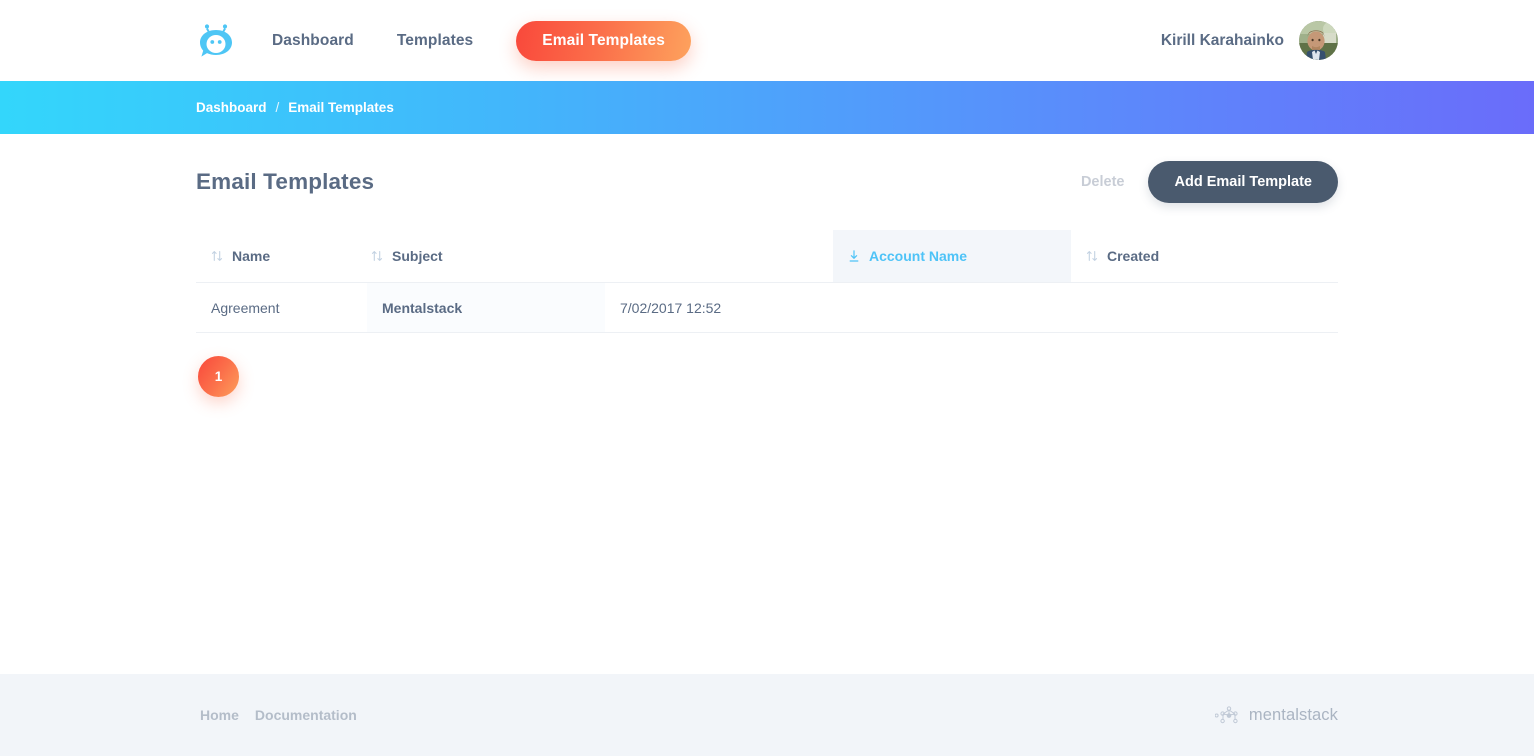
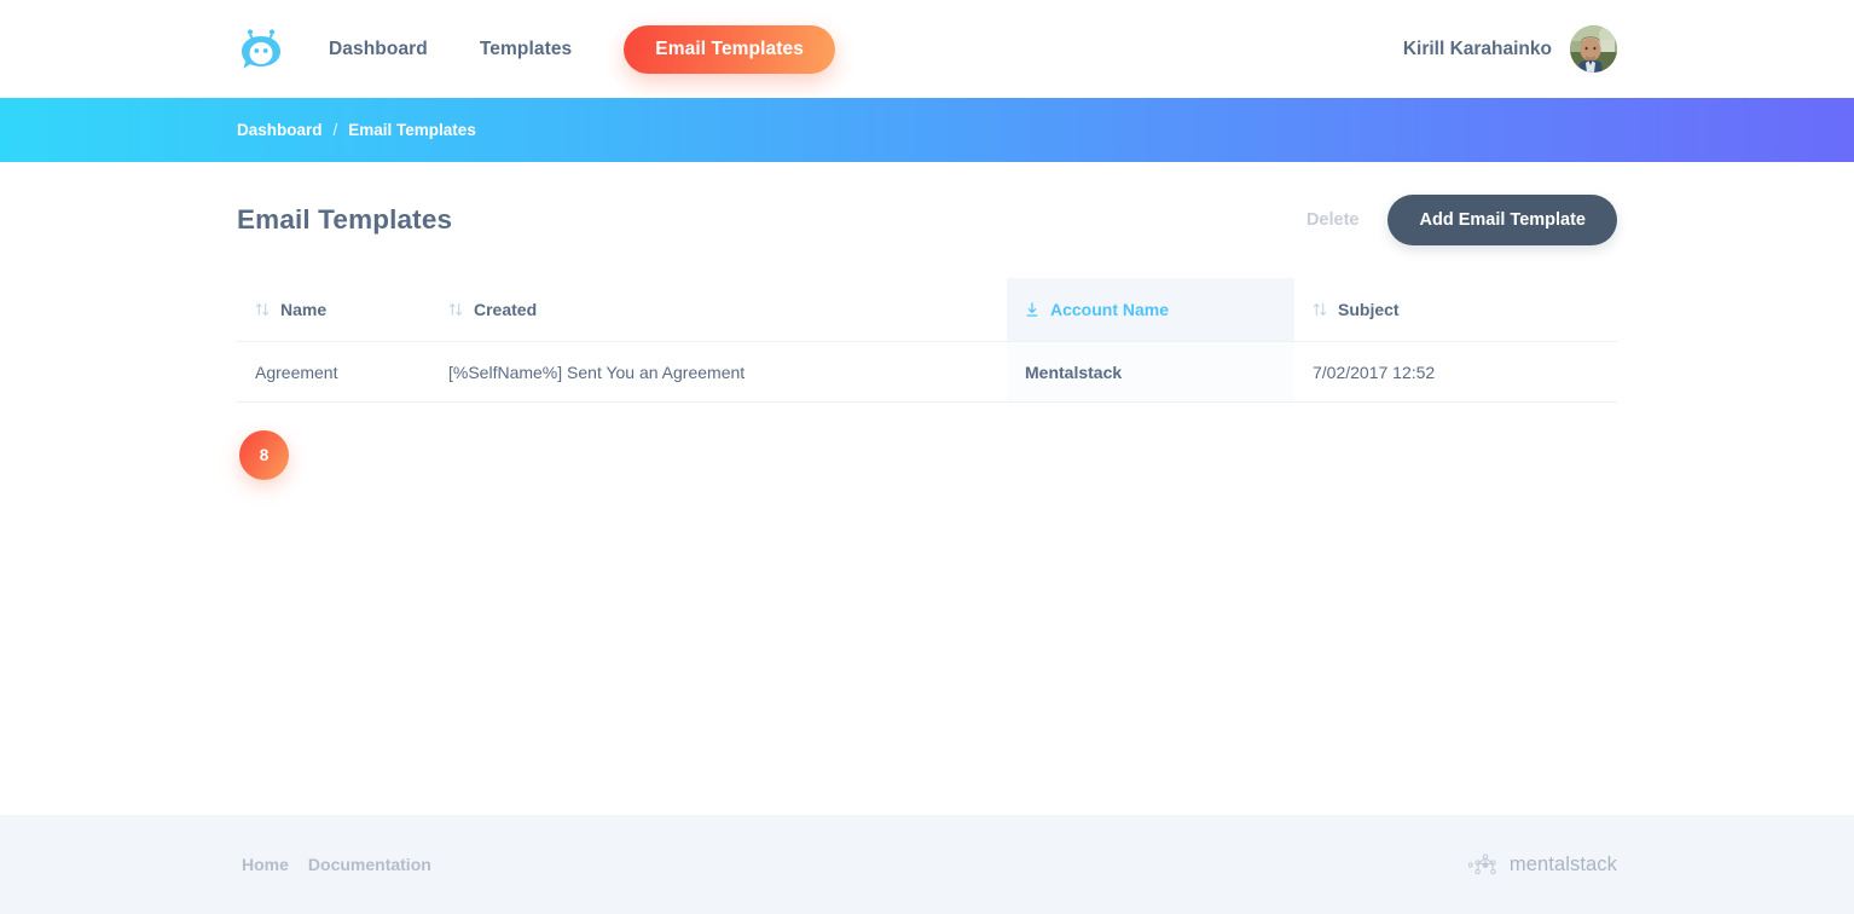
  Dashboard
  Templates
  Email Templates
  Kirill Karahainko
  Dashboard
  /
  Email Templates
  Email Templates
  Delete
  Add Email Template
  Name
- Subject
+ Created
  Account Name
- Created
+ Subject
  Agreement
+ [%SelfName%] Sent You an Agreement
  Mentalstack
  7/02/2017 12:52
- 1
+ 8
  Home
  Documentation
  mentalstack
